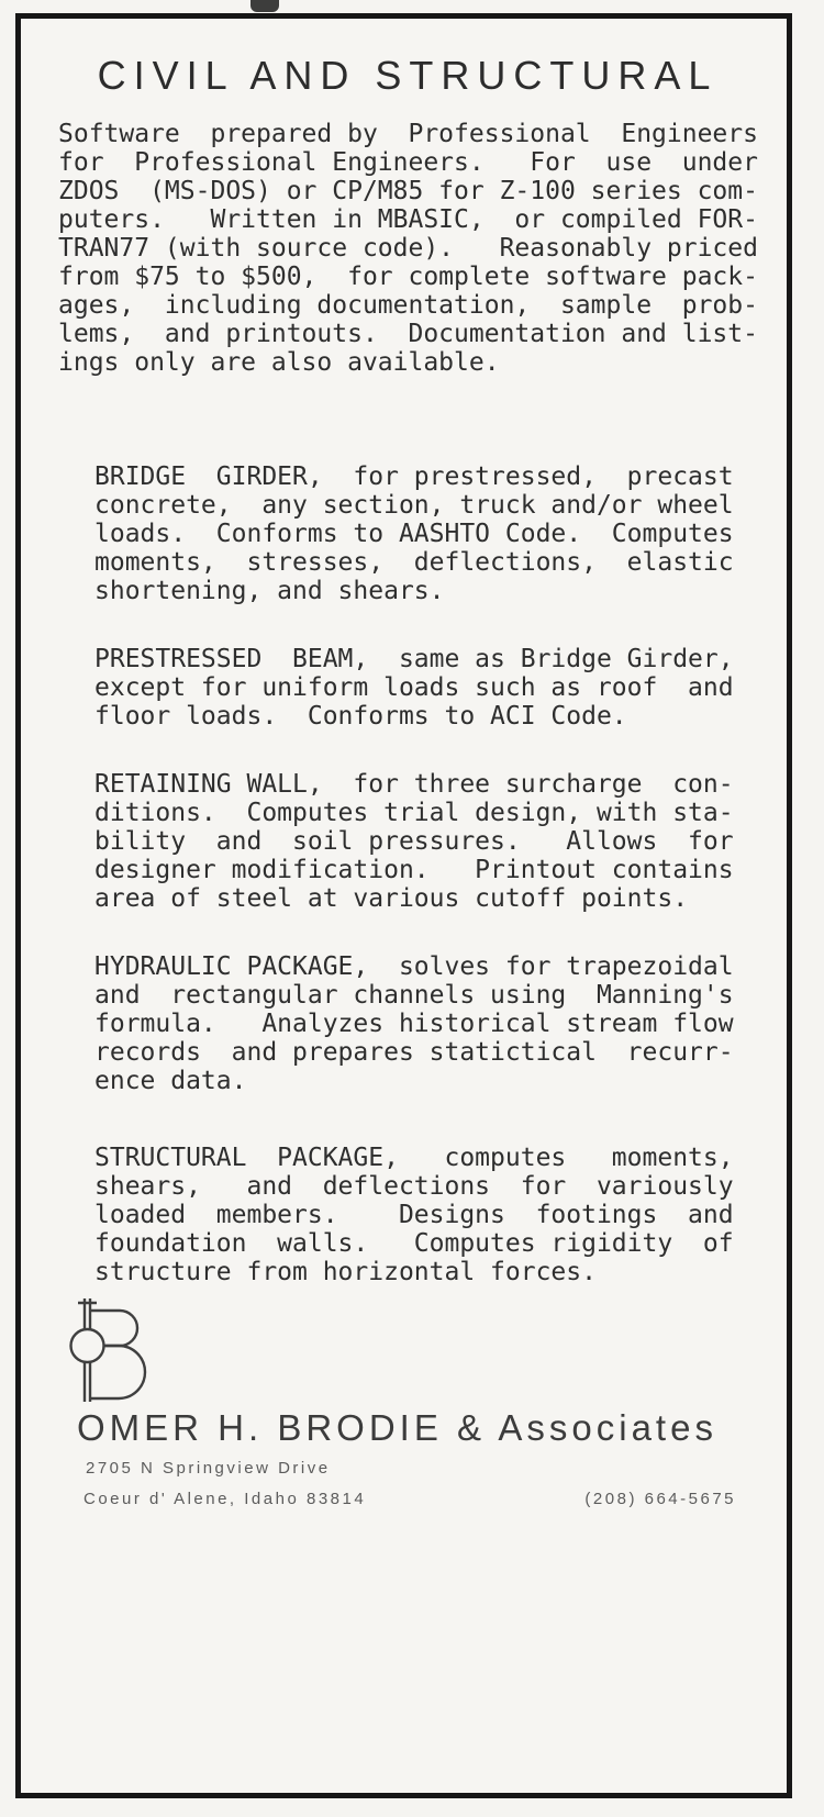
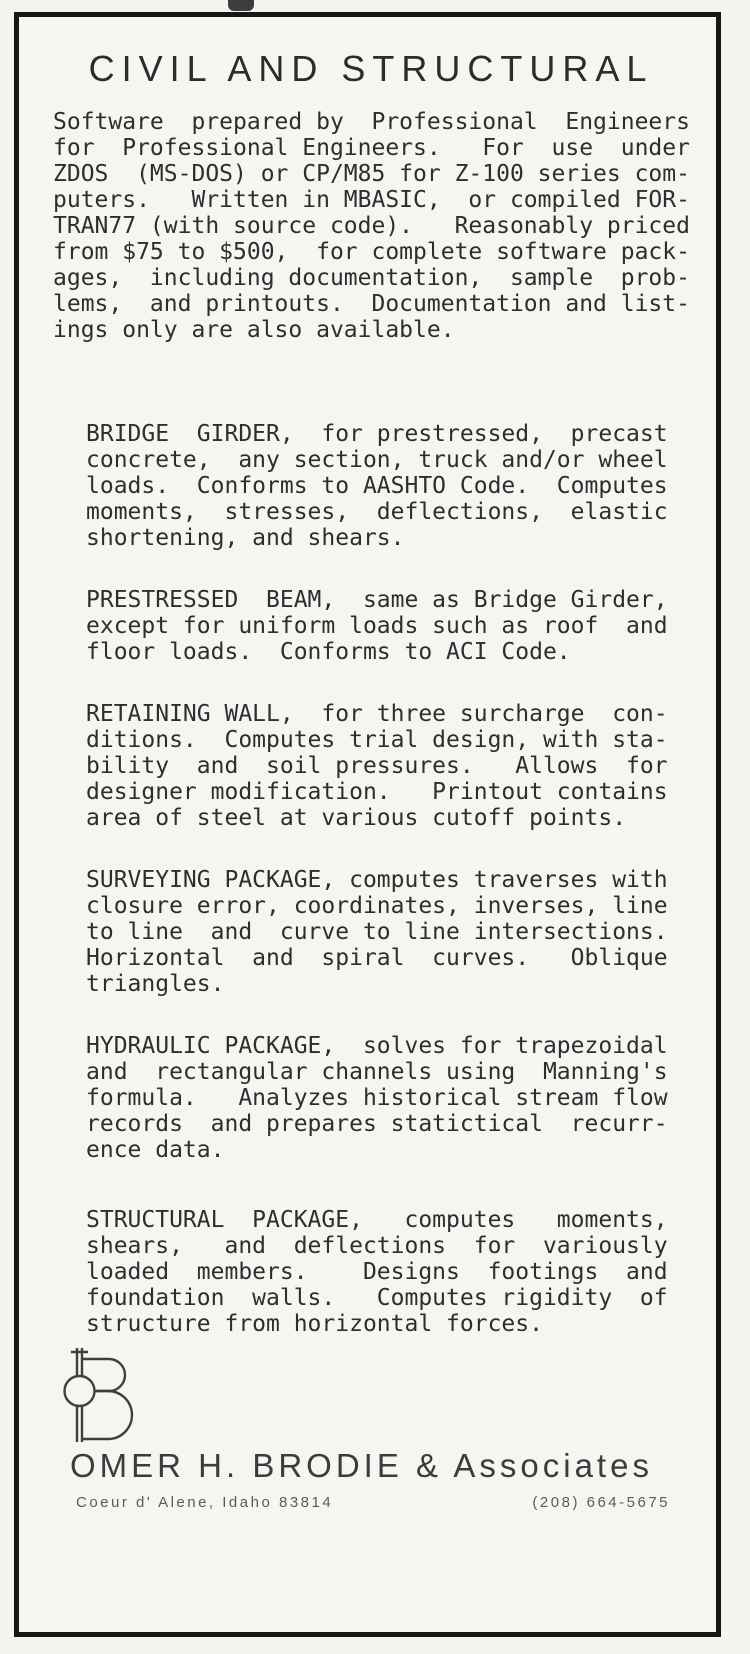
  CIVIL AND STRUCTURAL
  Software prepared by Professional Engineers
  for Professional Engineers. For use under
  ZDOS (MS-DOS) or CP/M85 for Z-100 series com-
  puters. Written in MBASIC, or compiled FOR-
  TRAN77 (with source code). Reasonably priced
  from $75 to $500, for complete software pack-
  ages, including documentation, sample prob-
  lems, and printouts. Documentation and list-
  ings only are also available.
  BRIDGE GIRDER, for prestressed, precast
  concrete, any section, truck and/or wheel
  loads. Conforms to AASHTO Code. Computes
  moments, stresses, deflections, elastic
  shortening, and shears.
  PRESTRESSED BEAM, same as Bridge Girder,
  except for uniform loads such as roof and
  floor loads. Conforms to ACI Code.
  RETAINING WALL, for three surcharge con-
  ditions. Computes trial design, with sta-
  bility and soil pressures. Allows for
  designer modification. Printout contains
  area of steel at various cutoff points.
+ SURVEYING PACKAGE, computes traverses with
+ closure error, coordinates, inverses, line
+ to line and curve to line intersections.
+ Horizontal and spiral curves. Oblique
+ triangles.
  HYDRAULIC PACKAGE, solves for trapezoidal
  and rectangular channels using Manning's
  formula. Analyzes historical stream flow
  records and prepares statictical recurr-
  ence data.
  STRUCTURAL PACKAGE, computes moments,
  shears, and deflections for variously
  loaded members. Designs footings and
  foundation walls. Computes rigidity of
  structure from horizontal forces.
  OMER H. BRODIE & Associates
- 2705 N Springview Drive
  Coeur d' Alene, Idaho 83814
  (208) 664-5675
